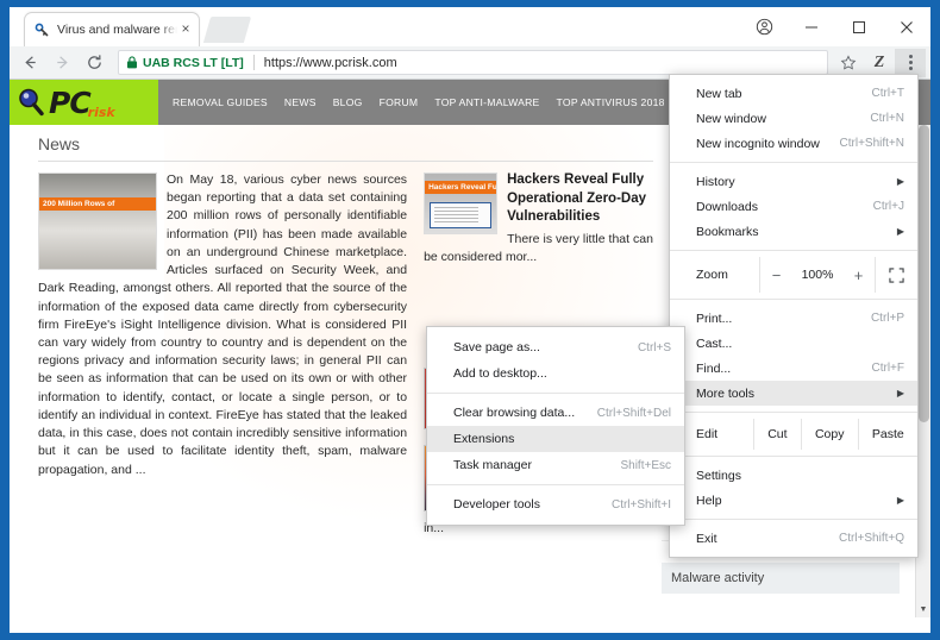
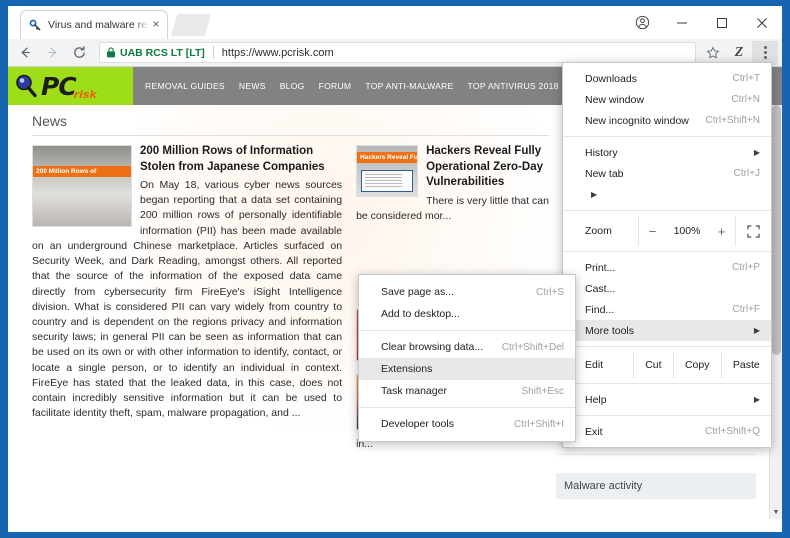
  Virus and malware re
  ×
  UAB RCS LT [LT]
  https://www.pcrisk.com
  Z
  PC
  risk
  REMOVAL GUIDES
  NEWS
  BLOG
  FORUM
  TOP ANTI-MALWARE
  TOP ANTIVIRUS 2018
  News
+ 200 Million Rows of Information Stolen from Japanese Companies
  On May 18, various cyber news sources began reporting that a data set containing 200 million rows of personally identifiable information (PII) has been made available on an underground Chinese marketplace. Articles surfaced on Security Week, and Dark Reading, amongst others. All reported that the source of the information of the exposed data came directly from cybersecurity firm FireEye's iSight Intelligence division. What is considered PII can vary widely from country to country and is dependent on the regions privacy and information security laws; in general PII can be seen as information that can be used on its own or with other information to identify, contact, or locate a single person, or to identify an individual in context. FireEye has stated that the leaked data, in this case, does not contain incredibly sensitive information but it can be used to facilitate identity theft, spam, malware propagation, and ...
  Hackers Reveal Fully Operational Zero-Day Vulnerabilities
  There is very little that can be considered mor...
  Malware activity
- New tab
+ Downloads
  Ctrl+T
  New window
  Ctrl+N
  New incognito window
  Ctrl+Shift+N
  History
  ▶
- Downloads
+ New tab
  Ctrl+J
- Bookmarks
  ▶
  Zoom
  −
  100%
  +
  Print...
  Ctrl+P
  Cast...
  Find...
  Ctrl+F
  More tools
  ▶
  Edit
  Cut
  Copy
  Paste
- Settings
  Help
  ▶
  Exit
  Ctrl+Shift+Q
  Save page as...
  Ctrl+S
  Add to desktop...
  Clear browsing data...
  Ctrl+Shift+Del
  Extensions
  Task manager
  Shift+Esc
  Developer tools
  Ctrl+Shift+I
